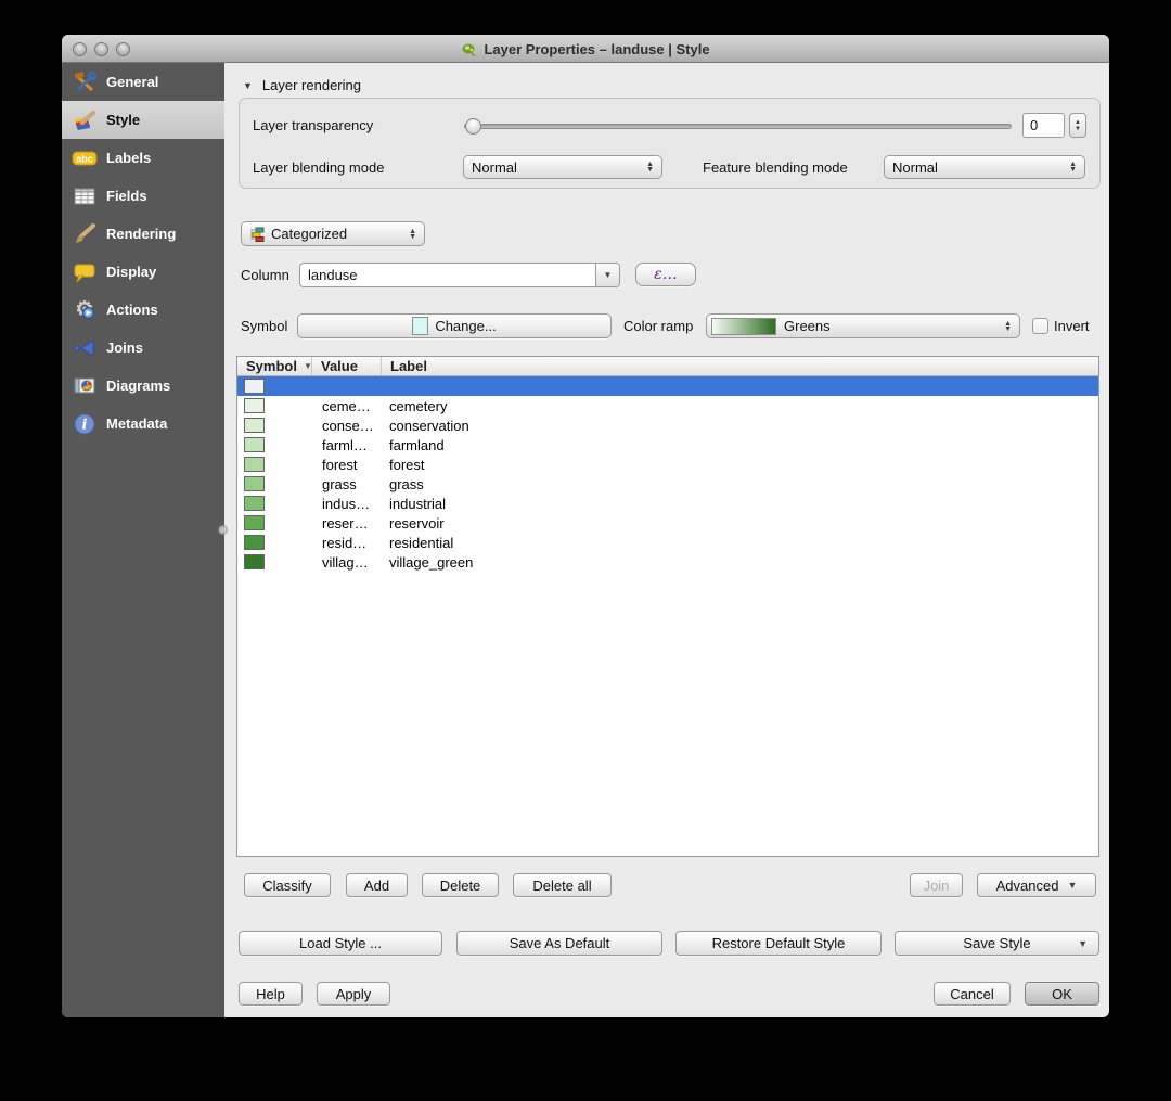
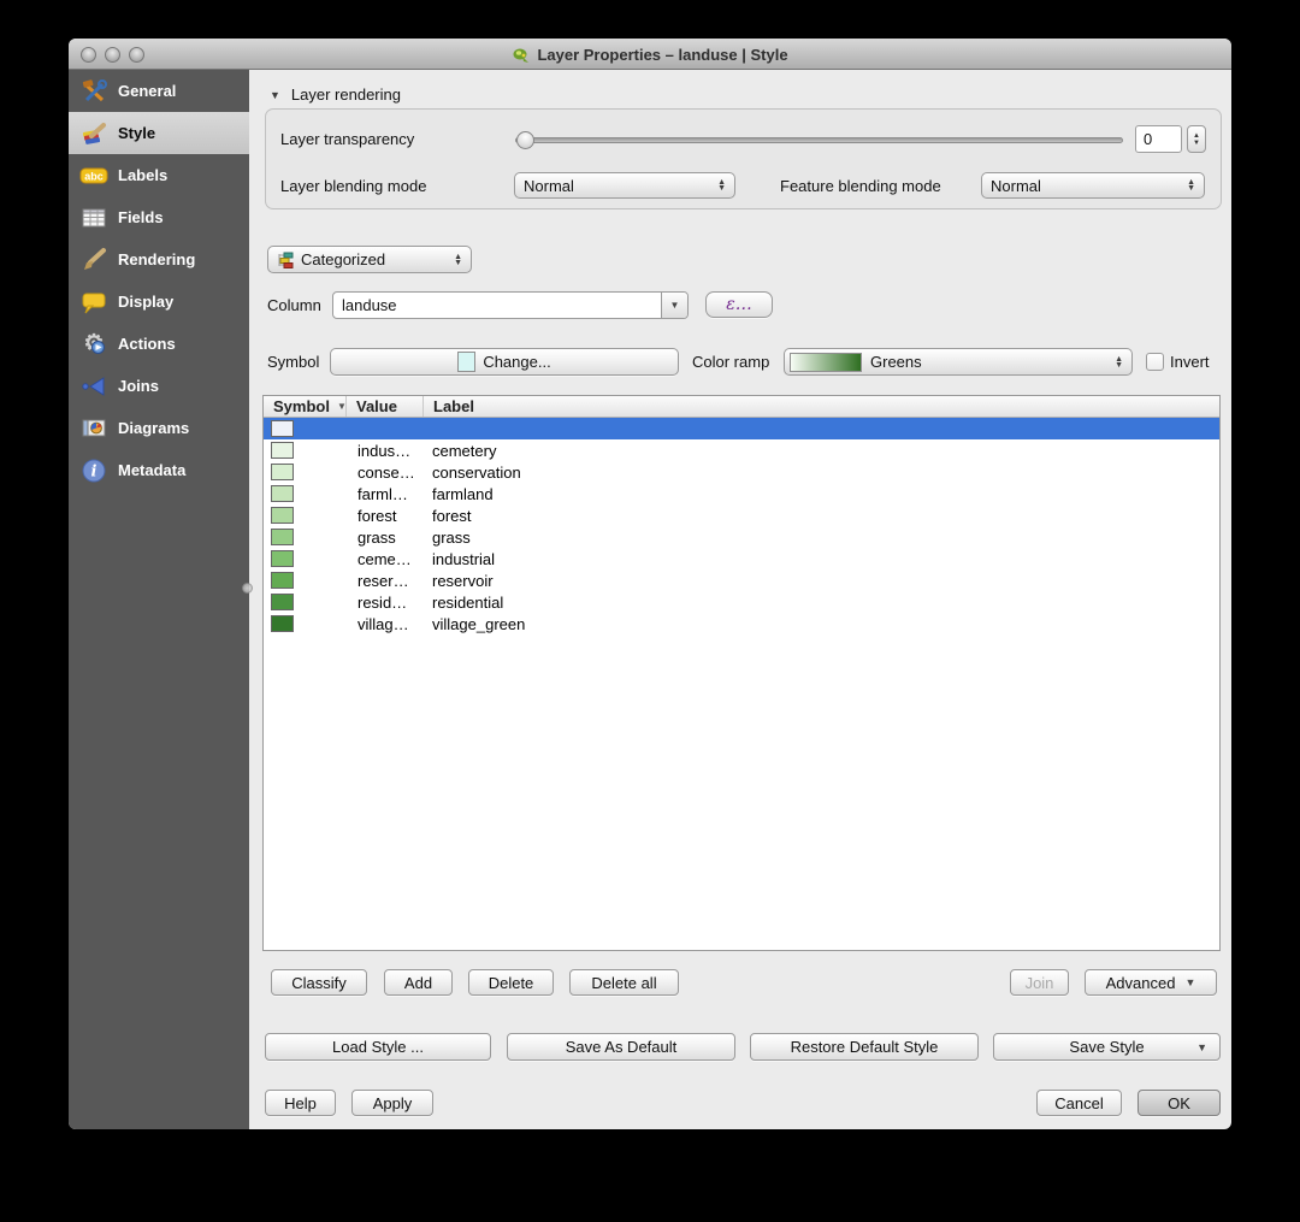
  Layer Properties – landuse | Style
  General
  Style
  abc
  Labels
  Fields
  Rendering
  Display
  ⚙
  Actions
  Joins
  Diagrams
  i
  Metadata
  ▼
  Layer rendering
  Layer transparency
  0
  Layer blending mode
  Normal
  Feature blending mode
  Normal
  Categorized
  Column
  landuse
  ▼
  ε…
  Symbol
  Change...
  Color ramp
  Greens
  Invert
  Symbol
  ▼
  Value
  Label
- ceme…
+ indus…
  cemetery
  conse…
  conservation
  farml…
  farmland
  forest
  forest
  grass
  grass
- indus…
+ ceme…
  industrial
  reser…
  reservoir
  resid…
  residential
  villag…
  village_green
  Classify
  Add
  Delete
  Delete all
  Join
  Advanced
  ▼
  Load Style ...
  Save As Default
  Restore Default Style
  Save Style
  ▼
  Help
  Apply
  Cancel
  OK
